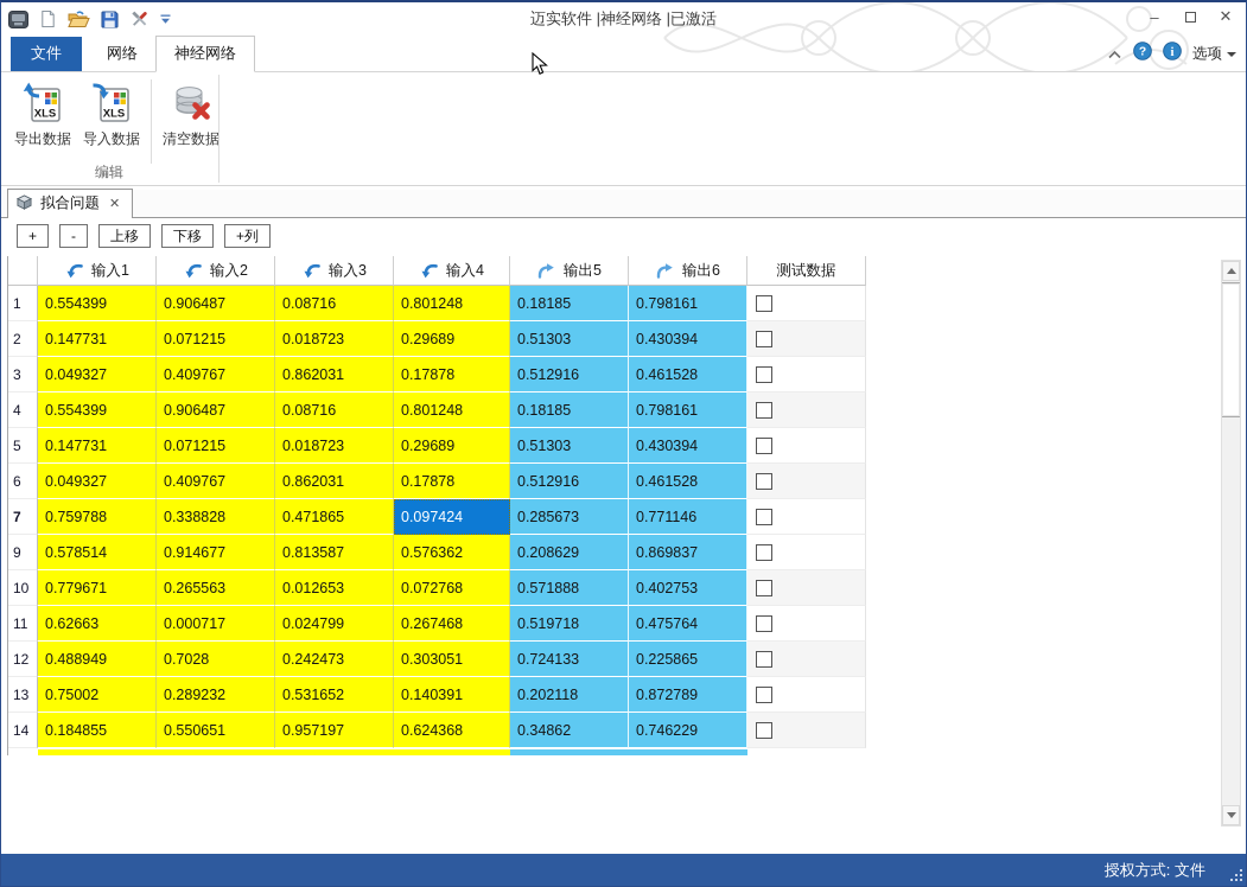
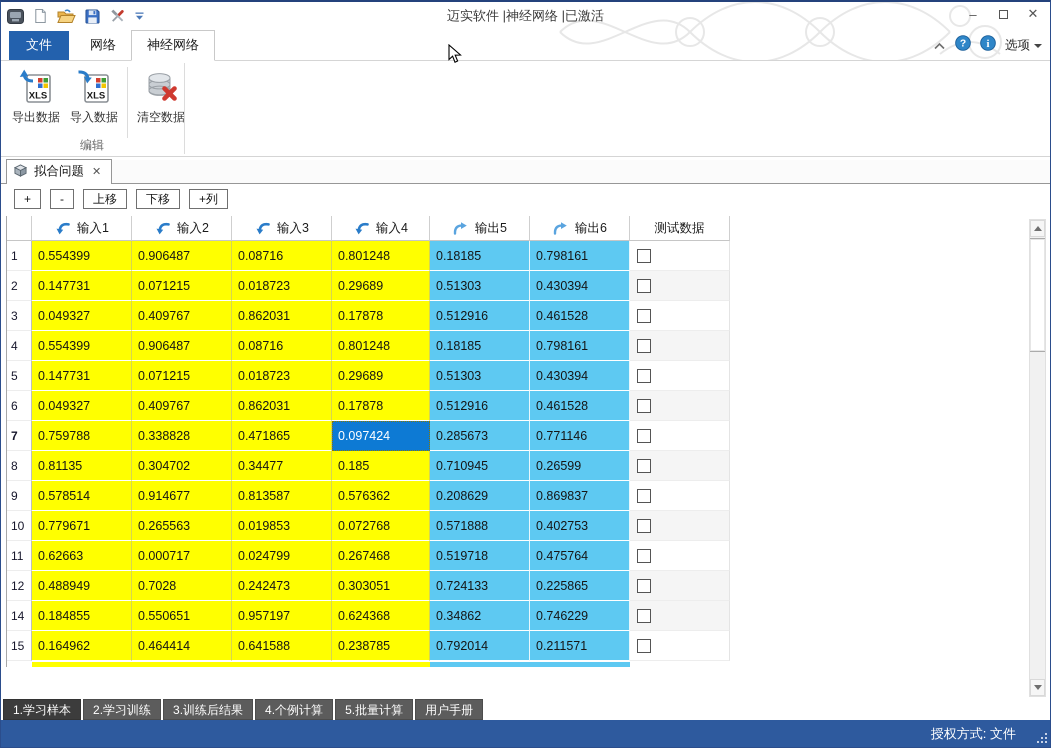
  迈实软件 |神经网络 |已激活
  –
  ✕
  文件
  网络
  神经网络
  ?
  i
  选项
  XLS
  导出数据
  XLS
  导入数据
  清空数据
  编辑
  拟合问题
  ✕
  +
  -
  上移
  下移
  +列
  输入1
  输入2
  输入3
  输入4
  输出5
  输出6
  测试数据
  1
  0.554399
  0.906487
  0.08716
  0.801248
  0.18185
  0.798161
  2
  0.147731
  0.071215
  0.018723
  0.29689
  0.51303
  0.430394
  3
  0.049327
  0.409767
  0.862031
  0.17878
  0.512916
  0.461528
  4
  0.554399
  0.906487
  0.08716
  0.801248
  0.18185
  0.798161
  5
  0.147731
  0.071215
  0.018723
  0.29689
  0.51303
  0.430394
  6
  0.049327
  0.409767
  0.862031
  0.17878
  0.512916
  0.461528
  7
  0.759788
  0.338828
  0.471865
  0.097424
  0.285673
  0.771146
+ 8
+ 0.81135
+ 0.304702
+ 0.34477
+ 0.185
+ 0.710945
+ 0.26599
  9
  0.578514
  0.914677
  0.813587
  0.576362
  0.208629
  0.869837
  10
  0.779671
  0.265563
- 0.012653
+ 0.019853
  0.072768
  0.571888
  0.402753
  11
  0.62663
  0.000717
  0.024799
  0.267468
  0.519718
  0.475764
  12
  0.488949
  0.7028
  0.242473
  0.303051
  0.724133
  0.225865
- 13
- 0.75002
- 0.289232
- 0.531652
- 0.140391
- 0.202118
- 0.872789
  14
  0.184855
  0.550651
  0.957197
  0.624368
  0.34862
  0.746229
+ 15
+ 0.164962
+ 0.464414
+ 0.641588
+ 0.238785
+ 0.792014
+ 0.211571
+ 1.学习样本
+ 2.学习训练
+ 3.训练后结果
+ 4.个例计算
+ 5.批量计算
+ 用户手册
  授权方式: 文件
